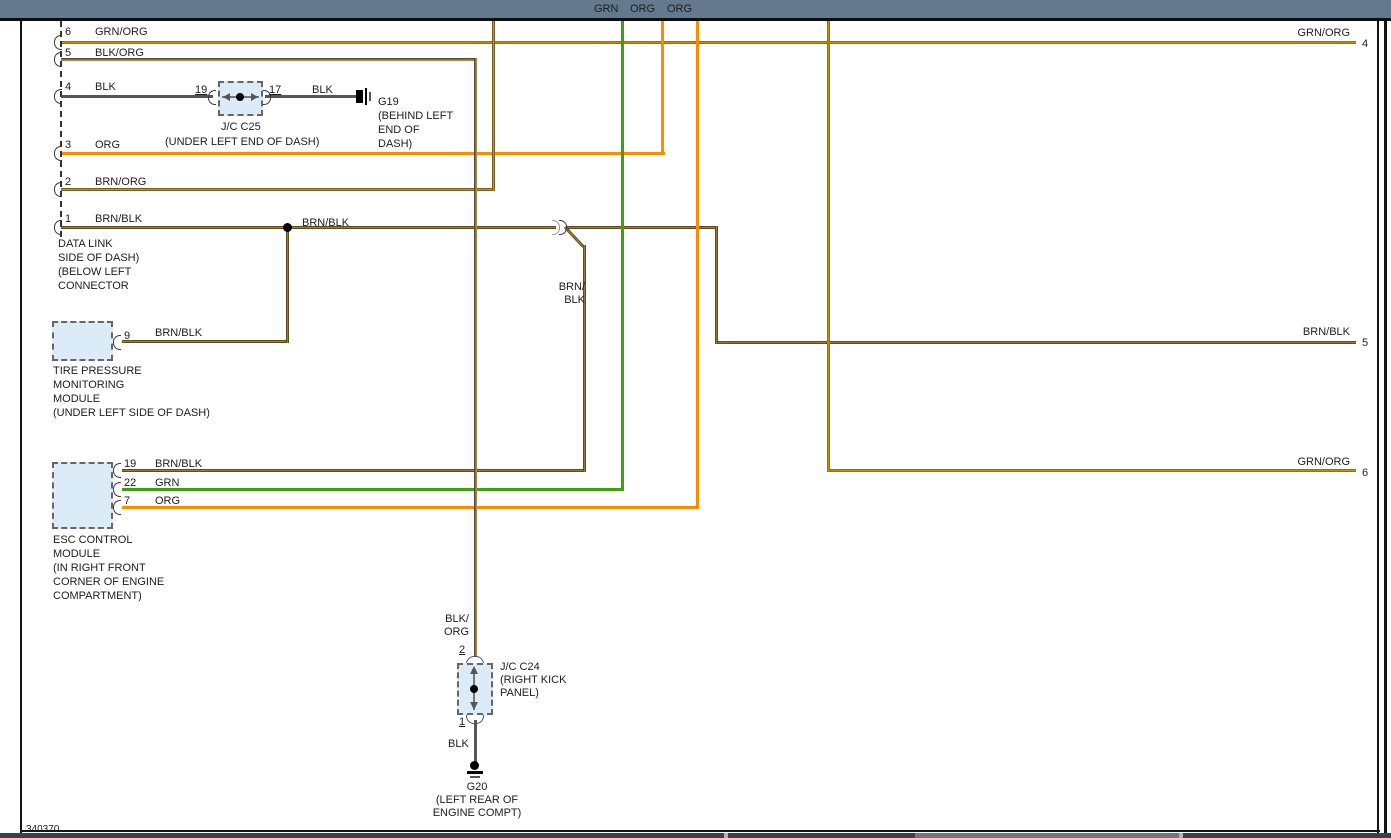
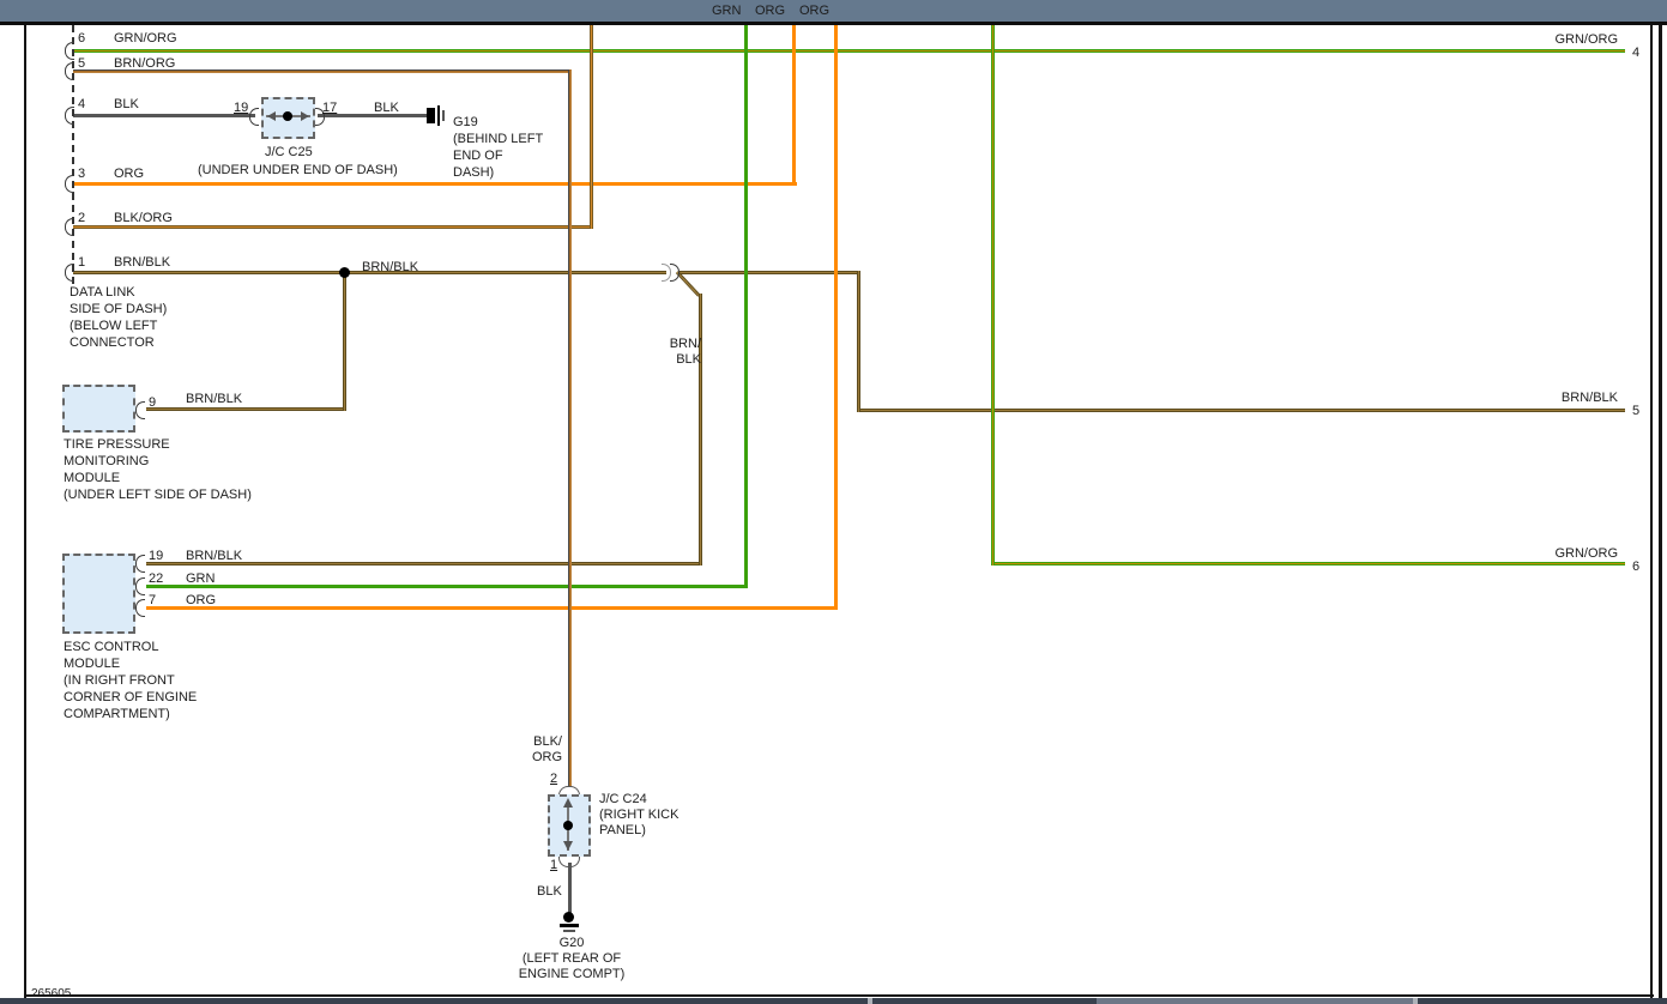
  6
  GRN/ORG
  5
- BLK/ORG
+ BRN/ORG
  4
  BLK
  3
  ORG
  2
- BRN/ORG
+ BLK/ORG
  1
  BRN/BLK
  DATA LINK
  SIDE OF DASH)
  (BELOW LEFT
  CONNECTOR
  19
  17
  BLK
  J/C C25
- (UNDER LEFT END OF DASH)
+ (UNDER UNDER END OF DASH)
  G19
  (BEHIND LEFT
  END OF
  DASH)
  BRN/BLK
  BRN/
  BLK
  9
  BRN/BLK
  TIRE PRESSURE
  MONITORING
  MODULE
  (UNDER LEFT SIDE OF DASH)
  19
  BRN/BLK
  22
  GRN
  7
  ORG
  ESC CONTROL
  MODULE
  (IN RIGHT FRONT
  CORNER OF ENGINE
  COMPARTMENT)
  GRN
  ORG
  ORG
  GRN/ORG
  4
  BRN/BLK
  5
  GRN/ORG
  6
  BLK/
  ORG
  2
  1
  J/C C24
  (RIGHT KICK
  PANEL)
  BLK
  G20
  (LEFT REAR OF
  ENGINE COMPT)
- 340370
+ 265605
